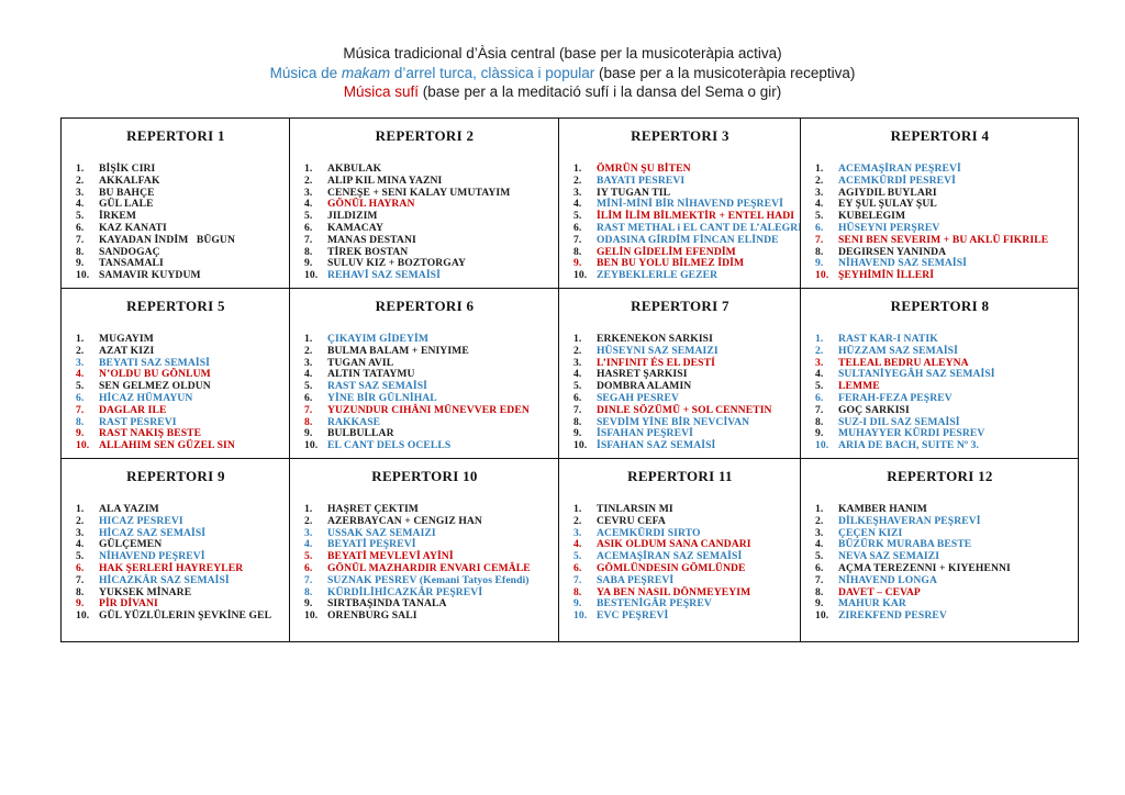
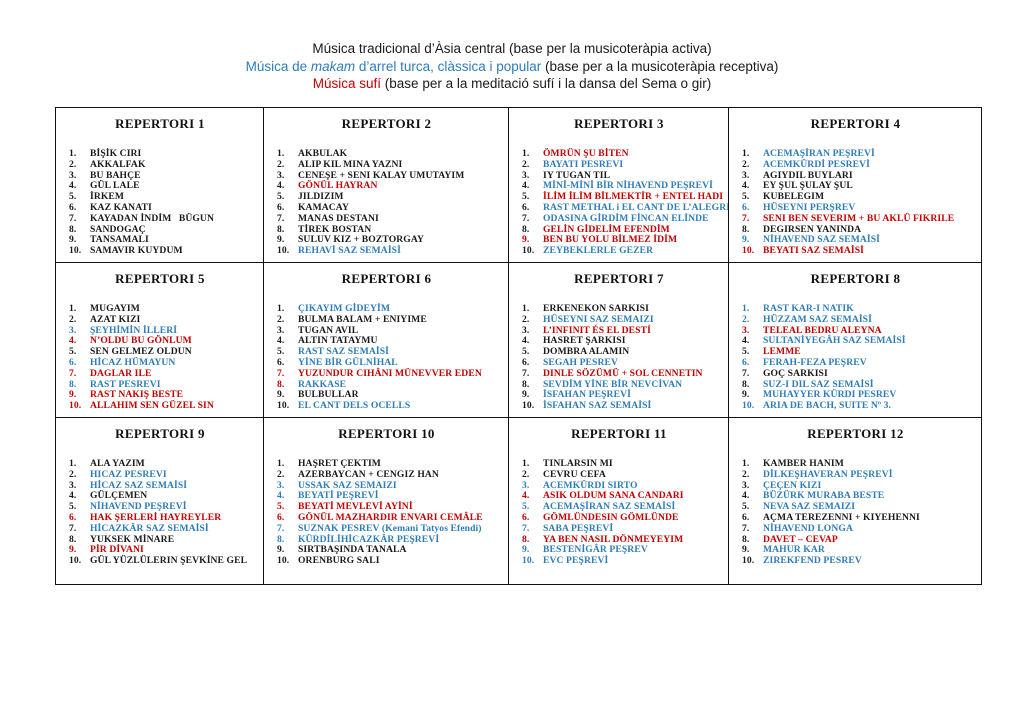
  Música tradicional d’Àsia central (base per la musicoteràpia activa)
  Música de makam d’arrel turca, clàssica i popular (base per a la musicoteràpia receptiva)
  Música sufí (base per a la meditació sufí i la dansa del Sema o gir)
  REPERTORI 1
  1.
  BİŞİK CIRI
  2.
  AKKALFAK
  3.
  BU BAHÇE
  4.
  GÜL LALE
  5.
  İRKEM
  6.
  KAZ KANATI
  7.
  KAYADAN İNDİM BÜGUN
  8.
  SANDOGAÇ
  9.
  TANSAMALI
  10.
  SAMAVIR KUYDUM
  REPERTORI 2
  1.
  AKBULAK
  2.
  ALIP KIL MINA YAZNI
  3.
  CENEŞE + SENI KALAY UMUTAYIM
  4.
  GÖNÜL HAYRAN
  5.
  JILDIZIM
  6.
  KAMACAY
  7.
  MANAS DESTANI
  8.
  TİREK BOSTAN
  9.
  SULUV KIZ + BOZTORGAY
  10.
  REHAVİ SAZ SEMAİSİ
  REPERTORI 3
  1.
  ÖMRÜN ŞU BİTEN
  2.
  BAYATI PESREVI
  3.
  IY TUGAN TIL
  4.
  MİNİ-MİNİ BİR NİHAVEND PEŞREVİ
  5.
  İLİM İLİM BİLMEKTİR + ENTEL HADI
  6.
  RAST METHAL i EL CANT DE L’ALEGR
  7.
  ODASINA GİRDİM FİNCAN ELİNDE
  8.
  GELİN GİDELİM EFENDİM
  9.
  BEN BU YOLU BİLMEZ İDİM
  10.
  ZEYBEKLERLE GEZER
  REPERTORI 4
  1.
  ACEMAŞİRAN PEŞREVİ
  2.
  ACEMKÜRDİ PESREVİ
  3.
  AGIYDIL BUYLARI
  4.
  EY ŞUL ŞULAY ŞUL
  5.
  KUBELEGIM
  6.
  HÜSEYNI PERŞREV
  7.
  SENI BEN SEVERIM + BU AKLÜ FIKRILE
  8.
  DEGIRSEN YANINDA
  9.
  NİHAVEND SAZ SEMAİSİ
  10.
- ŞEYHİMİN İLLERİ
+ BEYATI SAZ SEMAİSİ
  REPERTORI 5
  1.
  MUGAYIM
  2.
  AZAT KIZI
  3.
- BEYATI SAZ SEMAİSİ
+ ŞEYHİMİN İLLERİ
  4.
  N’OLDU BU GÖNLUM
  5.
  SEN GELMEZ OLDUN
  6.
  HİCAZ HÜMAYUN
  7.
  DAGLAR ILE
  8.
  RAST PESREVI
  9.
  RAST NAKIŞ BESTE
  10.
  ALLAHIM SEN GÜZEL SIN
  REPERTORI 6
  1.
  ÇIKAYIM GİDEYİM
  2.
  BULMA BALAM + ENIYIME
  3.
  TUGAN AVIL
  4.
  ALTIN TATAYMU
  5.
  RAST SAZ SEMAİSİ
  6.
  YİNE BİR GÜLNİHAL
  7.
  YUZUNDUR CIHÂNI MÜNEVVER EDEN
  8.
  RAKKASE
  9.
  BULBULLAR
  10.
  EL CANT DELS OCELLS
  REPERTORI 7
  1.
  ERKENEKON SARKISI
  2.
  HÜSEYNI SAZ SEMAIZI
  3.
  L’INFINIT ÉS EL DESTÍ
  4.
  HASRET ŞARKISI
  5.
  DOMBRA ALAMIN
  6.
  SEGAH PESREV
  7.
  DINLE SÖZÜMÜ + SOL CENNETIN
  8.
  SEVDİM YİNE BİR NEVCİVAN
  9.
  İSFAHAN PEŞREVİ
  10.
  İSFAHAN SAZ SEMAİSİ
  REPERTORI 8
  1.
  RAST KAR-I NATIK
  2.
  HÜZZAM SAZ SEMAİSİ
  3.
  TELEAL BEDRU ALEYNA
  4.
  SULTANİYEGÂH SAZ SEMAİSİ
  5.
  LEMME
  6.
  FERAH-FEZA PEŞREV
  7.
  GOÇ SARKISI
  8.
  SUZ-I DIL SAZ SEMAİSİ
  9.
  MUHAYYER KÜRDI PESREV
  10.
  ARIA DE BACH, SUITE Nº 3.
  REPERTORI 9
  1.
  ALA YAZIM
  2.
  HICAZ PESREVI
  3.
  HİCAZ SAZ SEMAİSİ
  4.
  GÜLÇEMEN
  5.
  NİHAVEND PEŞREVİ
  6.
  HAK ŞERLERİ HAYREYLER
  7.
  HİCAZKÂR SAZ SEMAİSİ
  8.
  YUKSEK MİNARE
  9.
  PİR DİVANI
  10.
  GÜL YÜZLÜLERIN ŞEVKİNE GEL
  REPERTORI 10
  1.
  HAŞRET ÇEKTIM
  2.
  AZERBAYCAN + CENGIZ HAN
  3.
  USSAK SAZ SEMAIZI
  4.
  BEYATİ PEŞREVİ
  5.
  BEYATİ MEVLEVİ AYİNİ
  6.
  GÖNÜL MAZHARDIR ENVARI CEMÂLE
  7.
  SUZNAK PESREV (Kemani Tatyos Efendi)
  8.
  KÜRDİLİHİCAZKÂR PEŞREVİ
  9.
  SIRTBAŞINDA TANALA
  10.
  ORENBURG SALI
  REPERTORI 11
  1.
  TINLARSIN MI
  2.
  CEVRU CEFA
  3.
  ACEMKÜRDI SIRTO
  4.
  ASIK OLDUM SANA CANDARI
  5.
  ACEMAŞİRAN SAZ SEMAİSİ
  6.
  GÖMLÜNDESIN GÖMLÜNDE
  7.
  SABA PEŞREVİ
  8.
  YA BEN NASIL DÖNMEYEYIM
  9.
  BESTENİGÂR PEŞREV
  10.
  EVC PEŞREVİ
  REPERTORI 12
  1.
  KAMBER HANIM
  2.
  DİLKEŞHAVERAN PEŞREVİ
  3.
  ÇEÇEN KIZI
  4.
  BÜZÜRK MURABA BESTE
  5.
  NEVA SAZ SEMAIZI
  6.
  AÇMA TEREZENNI + KIYEHENNI
  7.
  NİHAVEND LONGA
  8.
  DAVET – CEVAP
  9.
  MAHUR KAR
  10.
  ZIREKFEND PESREV
